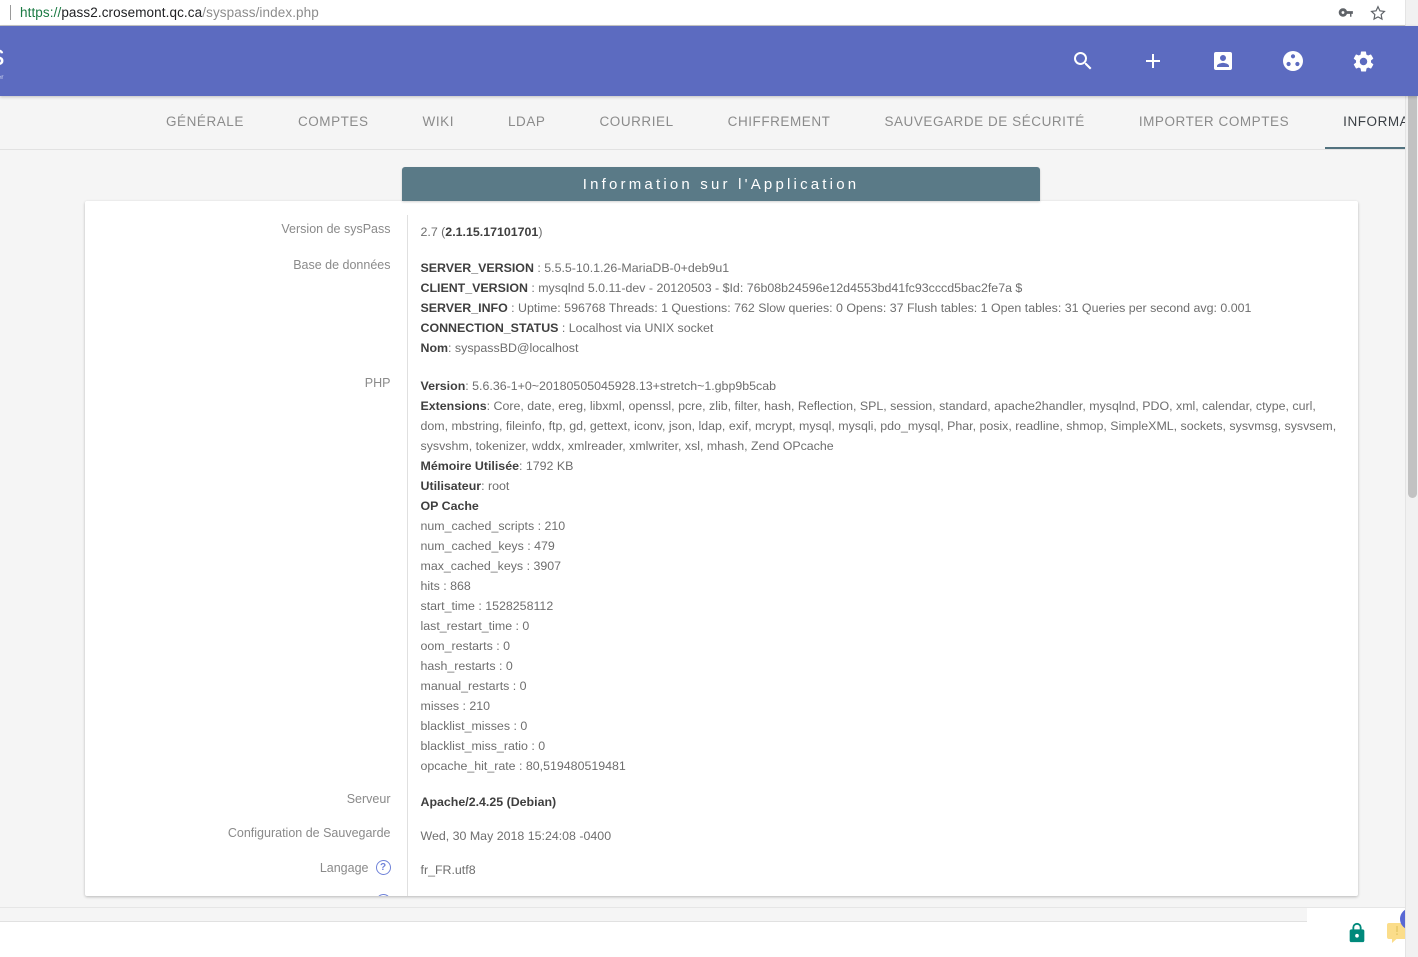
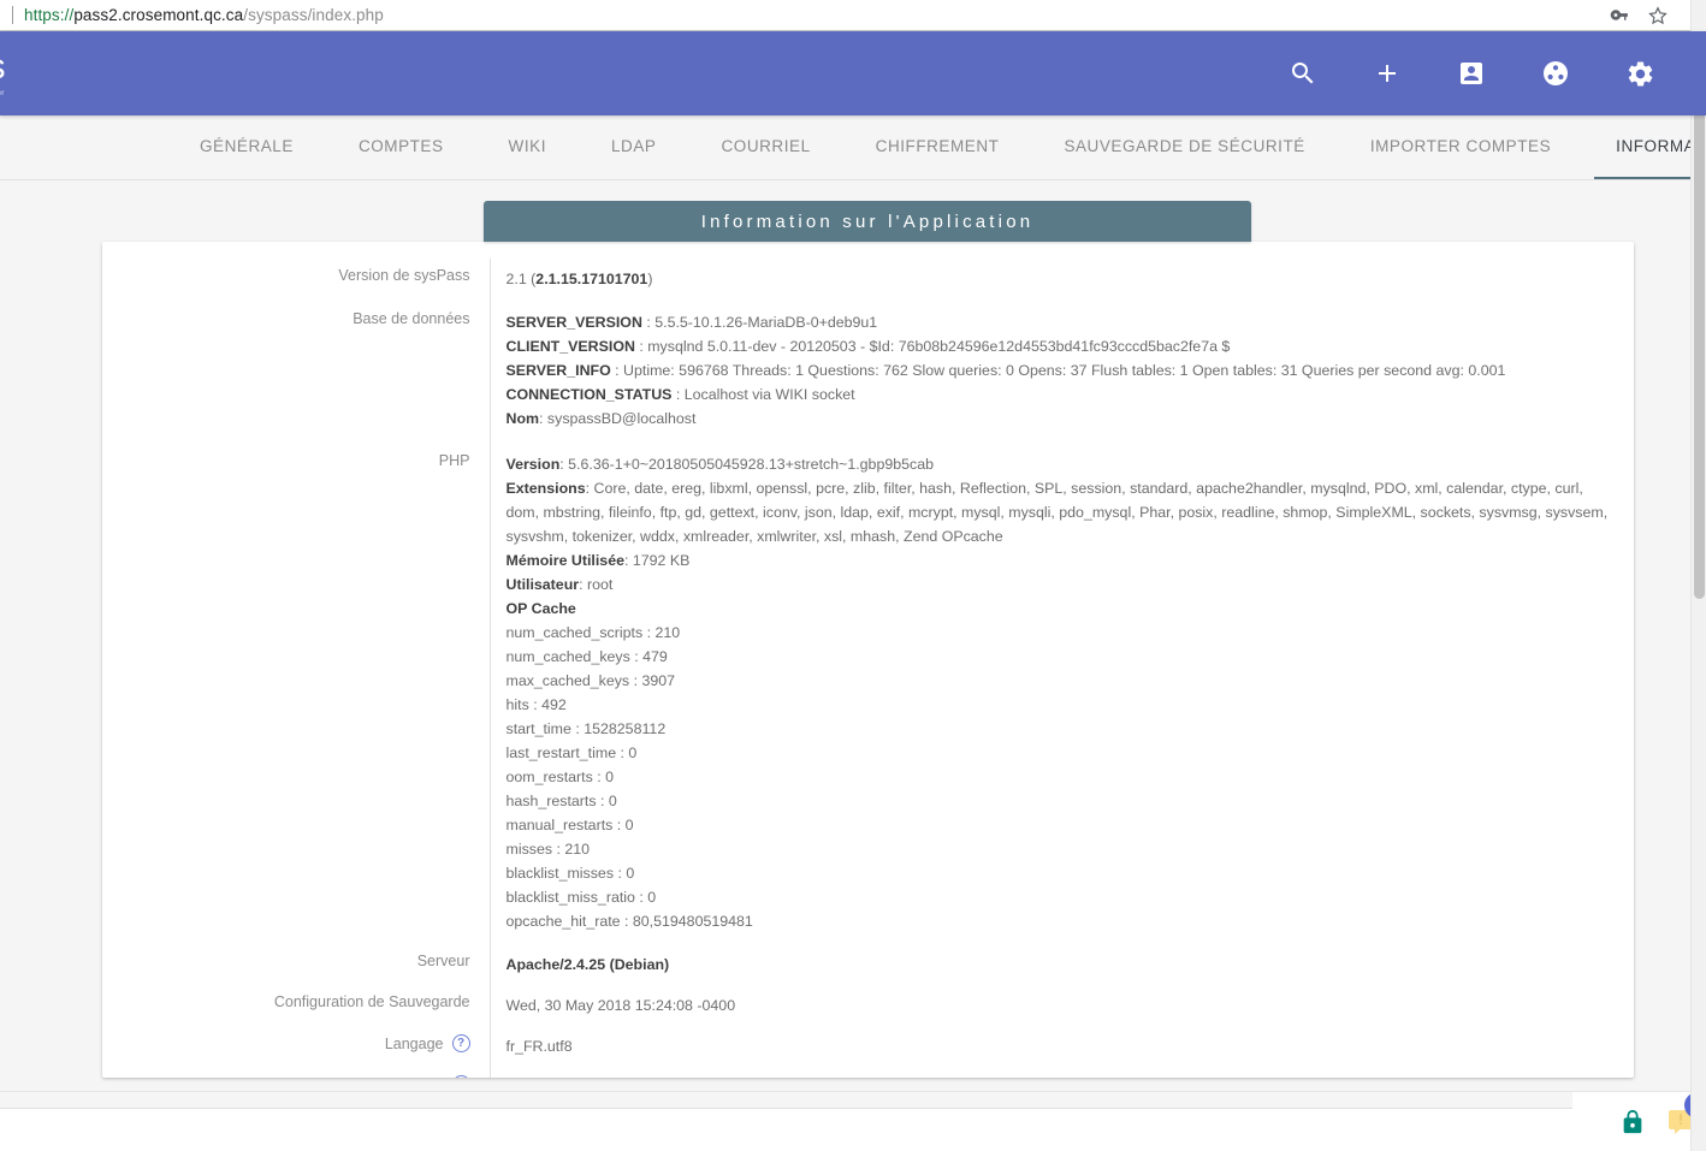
  https://
  pass2.crosemont.qc.ca
  /syspass/index.php
  GÉNÉRALE
  COMPTES
  WIKI
  LDAP
  COURRIEL
  CHIFFREMENT
  SAUVEGARDE DE SÉCURITÉ
  IMPORTER COMPTES
  Information sur l'Application
- Version de sysPass	2.7 (2.1.15.17101701)
+ Version de sysPass	2.1 (2.1.15.17101701)
- Base de données	SERVER_VERSION : 5.5.5-10.1.26-MariaDB-0+deb9u1 CLIENT_VERSION : mysqlnd 5.0.11-dev - 20120503 - $Id: 76b08b24596e12d4553bd41fc93cccd5bac2fe7a $ SERVER_INFO : Uptime: 596768 Threads: 1 Questions: 762 Slow queries: 0 Opens: 37 Flush tables: 1 Open tables: 31 Queries per second avg: 0.001 CONNECTION_STATUS : Localhost via UNIX socket Nom: syspassBD@localhost
+ Base de données	SERVER_VERSION : 5.5.5-10.1.26-MariaDB-0+deb9u1 CLIENT_VERSION : mysqlnd 5.0.11-dev - 20120503 - $Id: 76b08b24596e12d4553bd41fc93cccd5bac2fe7a $ SERVER_INFO : Uptime: 596768 Threads: 1 Questions: 762 Slow queries: 0 Opens: 37 Flush tables: 1 Open tables: 31 Queries per second avg: 0.001 CONNECTION_STATUS : Localhost via WIKI socket Nom: syspassBD@localhost
- PHP	Version: 5.6.36-1+0~20180505045928.13+stretch~1.gbp9b5cab Extensions: Core, date, ereg, libxml, openssl, pcre, zlib, filter, hash, Reflection, SPL, session, standard, apache2handler, mysqlnd, PDO, xml, calendar, ctype, curl, dom, mbstring, fileinfo, ftp, gd, gettext, iconv, json, ldap, exif, mcrypt, mysql, mysqli, pdo_mysql, Phar, posix, readline, shmop, SimpleXML, sockets, sysvmsg, sysvsem, sysvshm, tokenizer, wddx, xmlreader, xmlwriter, xsl, mhash, Zend OPcache Mémoire Utilisée: 1792 KB Utilisateur: root OP Cache num_cached_scripts : 210 num_cached_keys : 479 max_cached_keys : 3907 hits : 868 start_time : 1528258112 last_restart_time : 0 oom_restarts : 0 hash_restarts : 0 manual_restarts : 0 misses : 210 blacklist_misses : 0 blacklist_miss_ratio : 0 opcache_hit_rate : 80,519480519481
+ PHP	Version: 5.6.36-1+0~20180505045928.13+stretch~1.gbp9b5cab Extensions: Core, date, ereg, libxml, openssl, pcre, zlib, filter, hash, Reflection, SPL, session, standard, apache2handler, mysqlnd, PDO, xml, calendar, ctype, curl, dom, mbstring, fileinfo, ftp, gd, gettext, iconv, json, ldap, exif, mcrypt, mysql, mysqli, pdo_mysql, Phar, posix, readline, shmop, SimpleXML, sockets, sysvmsg, sysvsem, sysvshm, tokenizer, wddx, xmlreader, xmlwriter, xsl, mhash, Zend OPcache Mémoire Utilisée: 1792 KB Utilisateur: root OP Cache num_cached_scripts : 210 num_cached_keys : 479 max_cached_keys : 3907 hits : 492 start_time : 1528258112 last_restart_time : 0 oom_restarts : 0 hash_restarts : 0 manual_restarts : 0 misses : 210 blacklist_misses : 0 blacklist_miss_ratio : 0 opcache_hit_rate : 80,519480519481
  Serveur	Apache/2.4.25 (Debian)
  Configuration de Sauvegarde	Wed, 30 May 2018 15:24:08 -0400
  Langage ?	fr_FR.utf8
